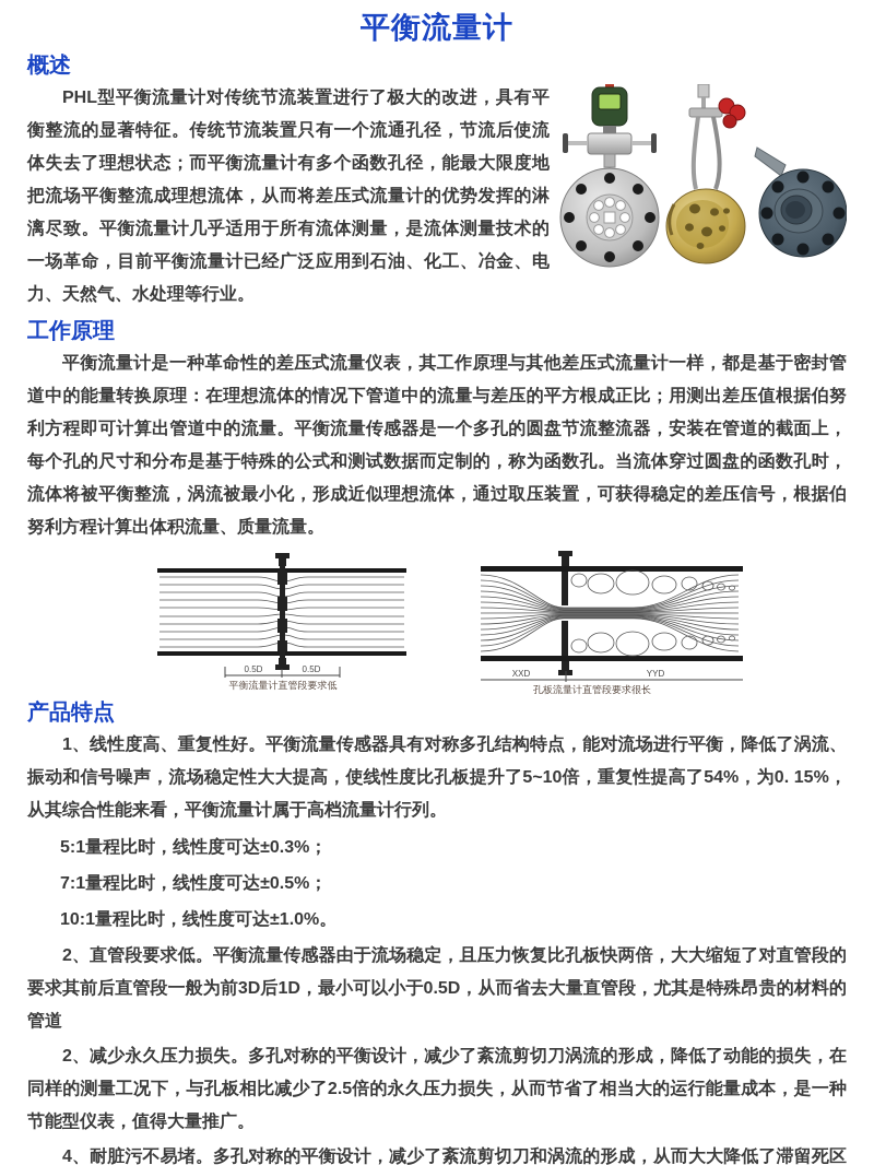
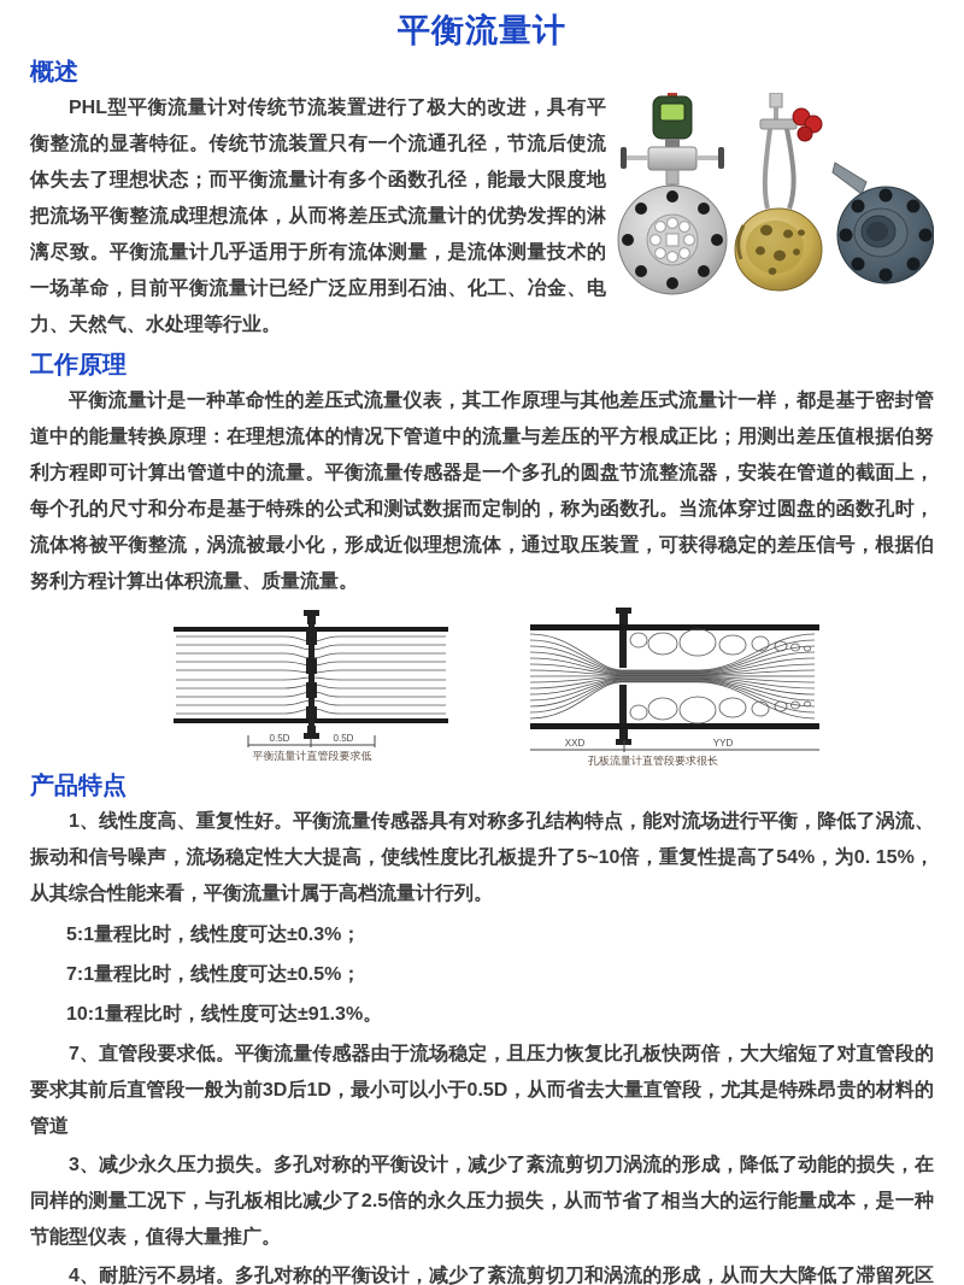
  平衡流量计
  概述
  PHL型平衡流量计对传统节流装置进行了极大的改进，具有平衡整流的显著特征。传统节流装置只有一个流通孔径，节流后使流体失去了理想状态；而平衡流量计有多个函数孔径，能最大限度地把流场平衡整流成理想流体，从而将差压式流量计的优势发挥的淋漓尽致。平衡流量计几乎适用于所有流体测量，是流体测量技术的一场革命，目前平衡流量计已经广泛应用到石油、化工、冶金、电力、天然气、水处理等行业。
  工作原理
  平衡流量计是一种革命性的差压式流量仪表，其工作原理与其他差压式流量计一样，都是基于密封管道中的能量转换原理：在理想流体的情况下管道中的流量与差压的平方根成正比；用测出差压值根据伯努利方程即可计算出管道中的流量。平衡流量传感器是一个多孔的圆盘节流整流器，安装在管道的截面上，每个孔的尺寸和分布是基于特殊的公式和测试数据而定制的，称为函数孔。当流体穿过圆盘的函数孔时，流体将被平衡整流，涡流被最小化，形成近似理想流体，通过取压装置，可获得稳定的差压信号，根据伯努利方程计算出体积流量、质量流量。
  0.5D
  0.5D
  平衡流量计直管段要求低
  XXD
  YYD
  孔板流量计直管段要求很长
  产品特点
  1、线性度高、重复性好。平衡流量传感器具有对称多孔结构特点，能对流场进行平衡，降低了涡流、振动和信号噪声，流场稳定性大大提高，使线性度比孔板提升了5~10倍，重复性提高了54%，为0. 15%，从其综合性能来看，平衡流量计属于高档流量计行列。
  5:1量程比时，线性度可达±0.3%；
  7:1量程比时，线性度可达±0.5%；
- 10:1量程比时，线性度可达±1.0%。
+ 10:1量程比时，线性度可达±91.3%。
- 2、直管段要求低。平衡流量传感器由于流场稳定，且压力恢复比孔板快两倍，大大缩短了对直管段的要求其前后直管段一般为前3D后1D，最小可以小于0.5D，从而省去大量直管段，尤其是特殊昂贵的材料的管道
+ 7、直管段要求低。平衡流量传感器由于流场稳定，且压力恢复比孔板快两倍，大大缩短了对直管段的要求其前后直管段一般为前3D后1D，最小可以小于0.5D，从而省去大量直管段，尤其是特殊昂贵的材料的管道
- 2、减少永久压力损失。多孔对称的平衡设计，减少了紊流剪切刀涡流的形成，降低了动能的损失，在同样的测量工况下，与孔板相比减少了2.5倍的永久压力损失，从而节省了相当大的运行能量成本，是一种节能型仪表，值得大量推广。
+ 3、减少永久压力损失。多孔对称的平衡设计，减少了紊流剪切刀涡流的形成，降低了动能的损失，在同样的测量工况下，与孔板相比减少了2.5倍的永久压力损失，从而节省了相当大的运行能量成本，是一种节能型仪表，值得大量推广。
